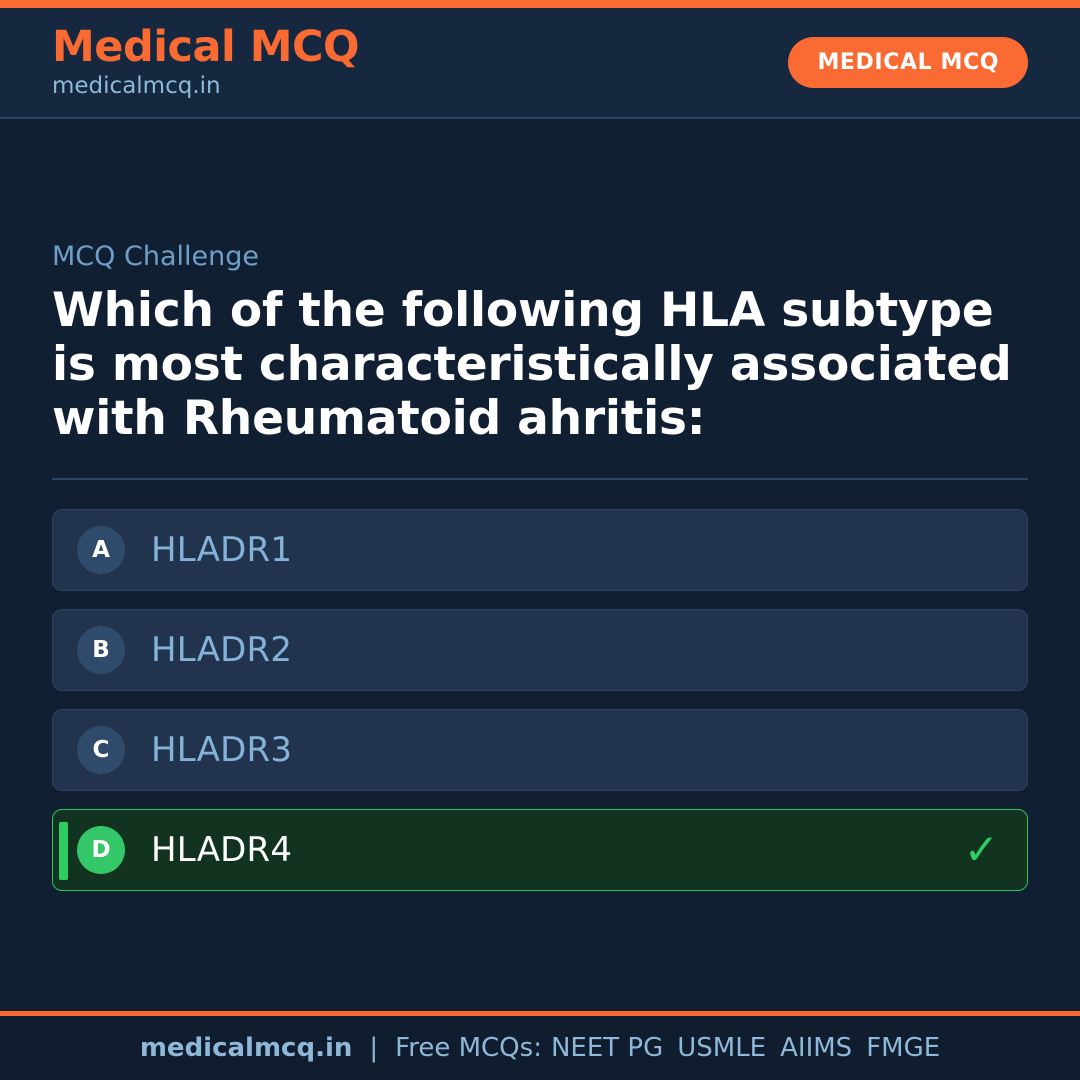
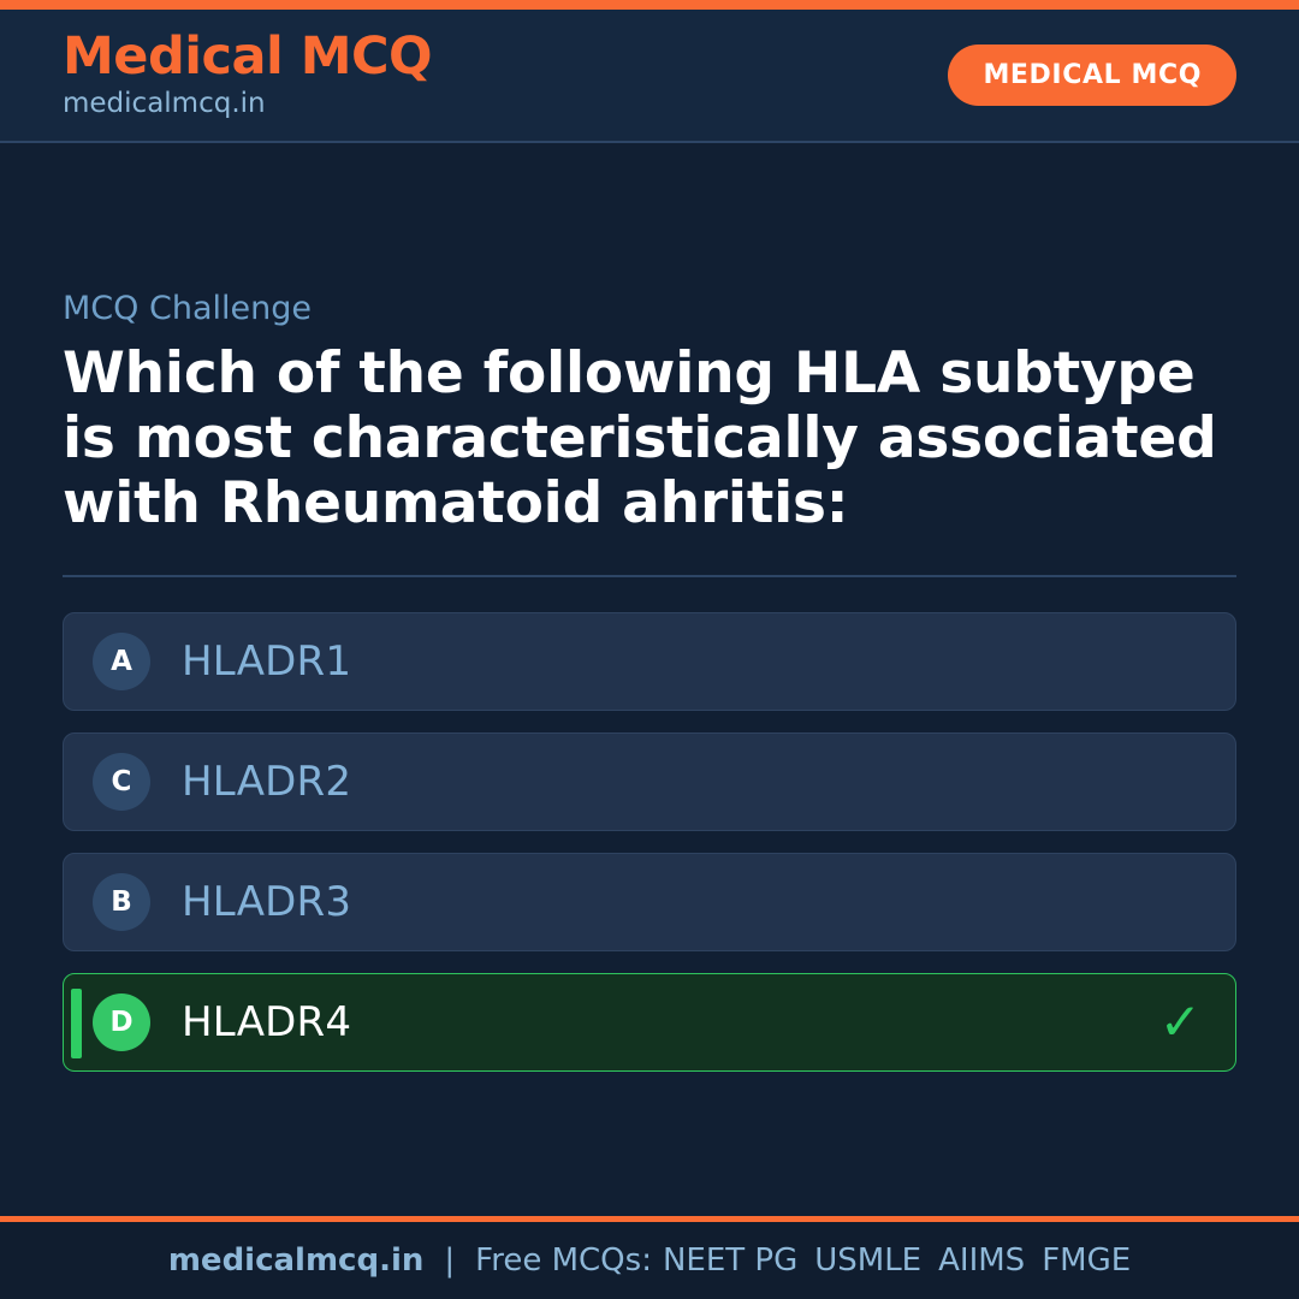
  Medical MCQ
  medicalmcq.in
  MEDICAL MCQ
  MCQ Challenge
  Which of the following HLA subtype is most characteristically associated with Rheumatoid ahritis:
  A
  HLADR1
- B
+ C
  HLADR2
- C
+ B
  HLADR3
  D
  HLADR4
  ✓
  medicalmcq.in
  |
  Free MCQs:
  NEET PG USMLE AIIMS FMGE
